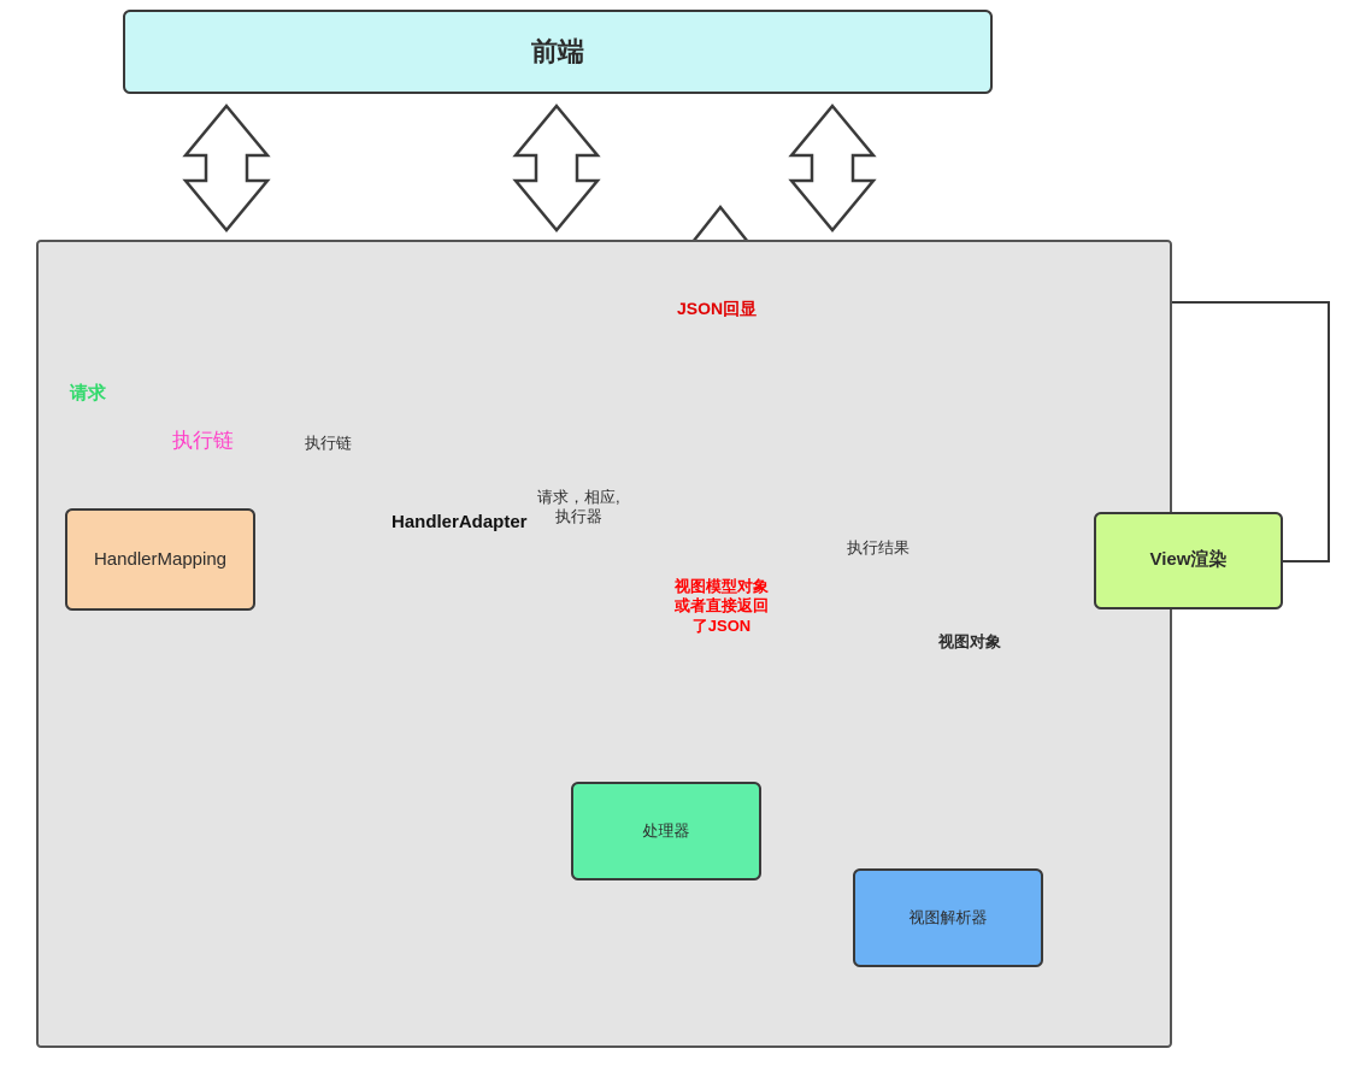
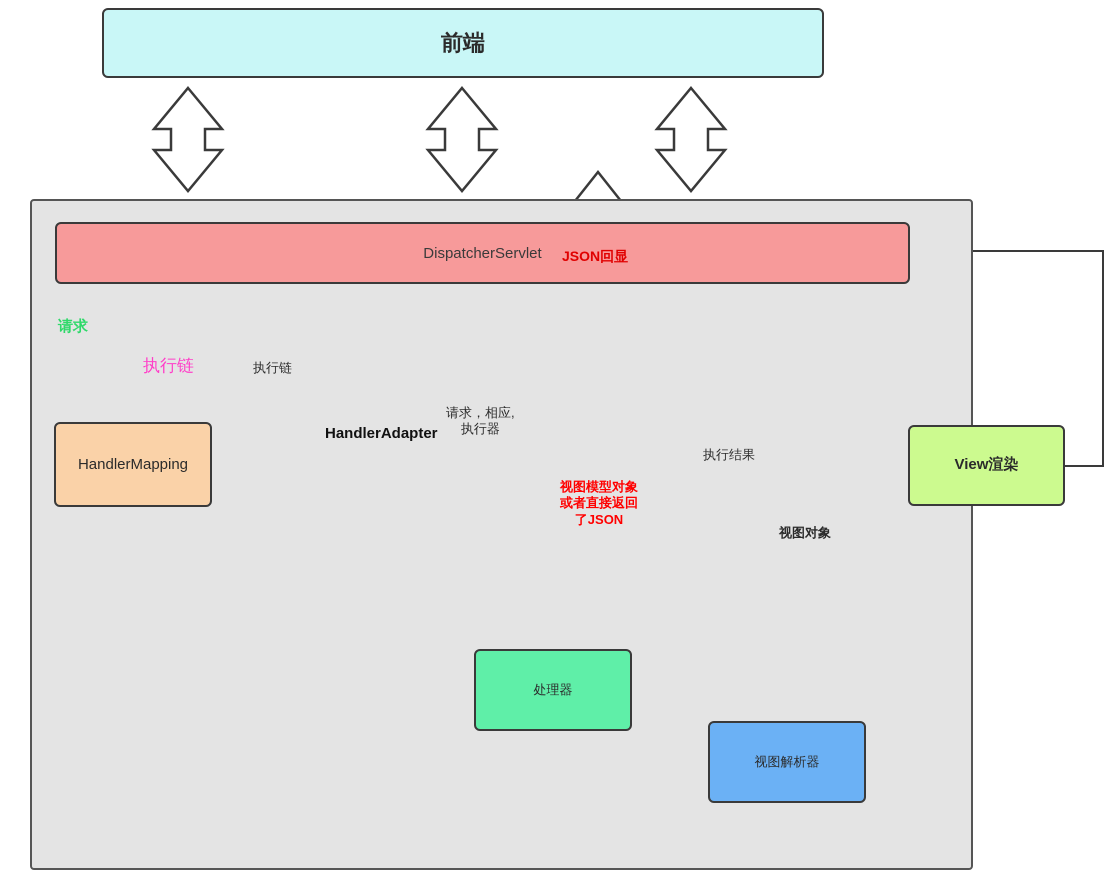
  前端
+ DispatcherServlet
  HandlerMapping
  处理器
  视图解析器
  View渲染
  请求
  执行链
  执行链
  HandlerAdapter
  请求，相应,
  执行器
  JSON回显
  视图模型对象
  或者直接返回
  了JSON
  执行结果
  视图对象
